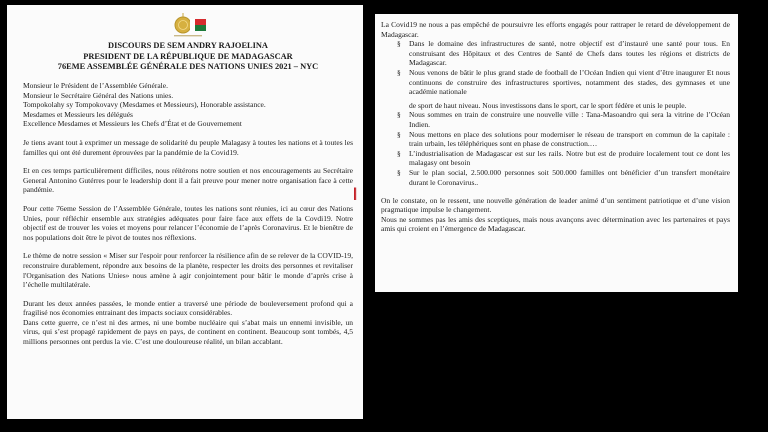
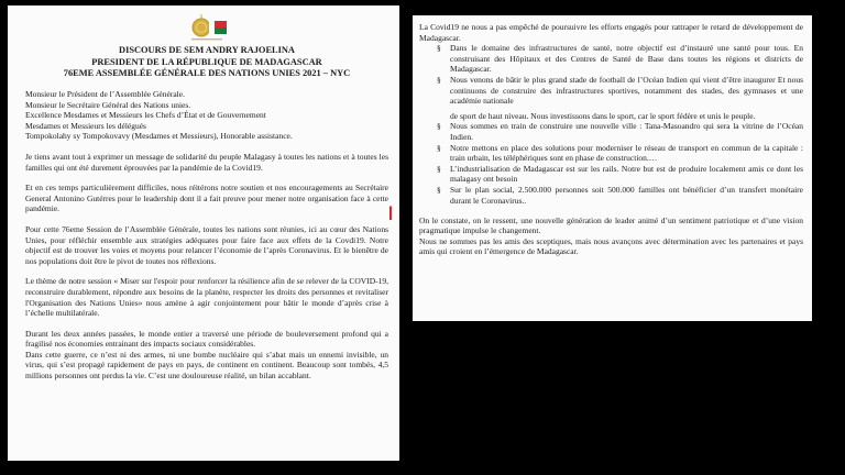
  DISCOURS DE SEM ANDRY RAJOELINA
  PRESIDENT DE LA RÉPUBLIQUE DE MADAGASCAR
  76EME ASSEMBLÉE GÉNÉRALE DES NATIONS UNIES 2021 – NYC
  Monsieur le Président de l’Assemblée Générale.
  Monsieur le Secrétaire Général des Nations unies.
- Tompokolahy sy Tompokovavy (Mesdames et Messieurs), Honorable assistance.
+ Excellence Mesdames et Messieurs les Chefs d’État et de Gouvernement
  Mesdames et Messieurs les délégués
- Excellence Mesdames et Messieurs les Chefs d’État et de Gouvernement
+ Tompokolahy sy Tompokovavy (Mesdames et Messieurs), Honorable assistance.
  Je tiens avant tout à exprimer un message de solidarité du peuple Malagasy à toutes les nations et à toutes les familles qui ont été durement éprouvées par la pandémie de la Covid19.
  Et en ces temps particulièrement difficiles, nous réitérons notre soutien et nos encouragements au Secrétaire General Antonino Gutérres pour le leadership dont il a fait preuve pour mener notre organisation face à cette pandémie.
  Pour cette 76eme Session de l’Assemblée Générale, toutes les nations sont réunies, ici au cœur des Nations Unies, pour réfléchir ensemble aux stratégies adéquates pour faire face aux effets de la Covdi19. Notre objectif est de trouver les voies et moyens pour relancer l’économie de l’après Coronavirus. Et le bienêtre de nos populations doit être le pivot de toutes nos réflexions.
  Le thème de notre session « Miser sur l'espoir pour renforcer la résilience afin de se relever de la COVID-19, reconstruire durablement, répondre aux besoins de la planète, respecter les droits des personnes et revitaliser l'Organisation des Nations Unies» nous amène à agir conjointement pour bâtir le monde d’après crise à l’échelle multilatérale.
  Durant les deux années passées, le monde entier a traversé une période de bouleversement profond qui a fragilisé nos économies entrainant des impacts sociaux considérables.
  Dans cette guerre, ce n’est ni des armes, ni une bombe nucléaire qui s’abat mais un ennemi invisible, un virus, qui s’est propagé rapidement de pays en pays, de continent en continent. Beaucoup sont tombés, 4,5 millions personnes ont perdus la vie. C’est une douloureuse réalité, un bilan accablant.
  ||
  La Covid19 ne nous a pas empêché de poursuivre les efforts engagés pour rattraper le retard de développement de Madagascar.
  §
- Dans le domaine des infrastructures de santé, notre objectif est d’instauré une santé pour tous. En construisant des Hôpitaux et des Centres de Santé de Chefs dans toutes les régions et districts de Madagascar.
+ Dans le domaine des infrastructures de santé, notre objectif est d’instauré une santé pour tous. En construisant des Hôpitaux et des Centres de Santé de Base dans toutes les régions et districts de Madagascar.
  §
  Nous venons de bâtir le plus grand stade de football de l’Océan Indien qui vient d’être inaugurer Et nous continuons de construire des infrastructures sportives, notamment des stades, des gymnases et une académie nationale
  de sport de haut niveau. Nous investissons dans le sport, car le sport fédère et unis le peuple.
  §
  Nous sommes en train de construire une nouvelle ville : Tana-Masoandro qui sera la vitrine de l’Océan Indien.
  §
- Nous mettons en place des solutions pour moderniser le réseau de transport en commun de la capitale : train urbain, les téléphériques sont en phase de construction.…
+ Notre mettons en place des solutions pour moderniser le réseau de transport en commun de la capitale : train urbain, les téléphériques sont en phase de construction.…
  §
- L’industrialisation de Madagascar est sur les rails. Notre but est de produire localement tout ce dont les malagasy ont besoin
+ L’industrialisation de Madagascar est sur les rails. Notre but est de produire localement amis ce dont les malagasy ont besoin
  §
  Sur le plan social, 2.500.000 personnes soit 500.000 familles ont bénéficier d’un transfert monétaire durant le Coronavirus..
  On le constate, on le ressent, une nouvelle génération de leader animé d’un sentiment patriotique et d’une vision pragmatique impulse le changement.
  Nous ne sommes pas les amis des sceptiques, mais nous avançons avec détermination avec les partenaires et pays amis qui croient en l’émergence de Madagascar.
